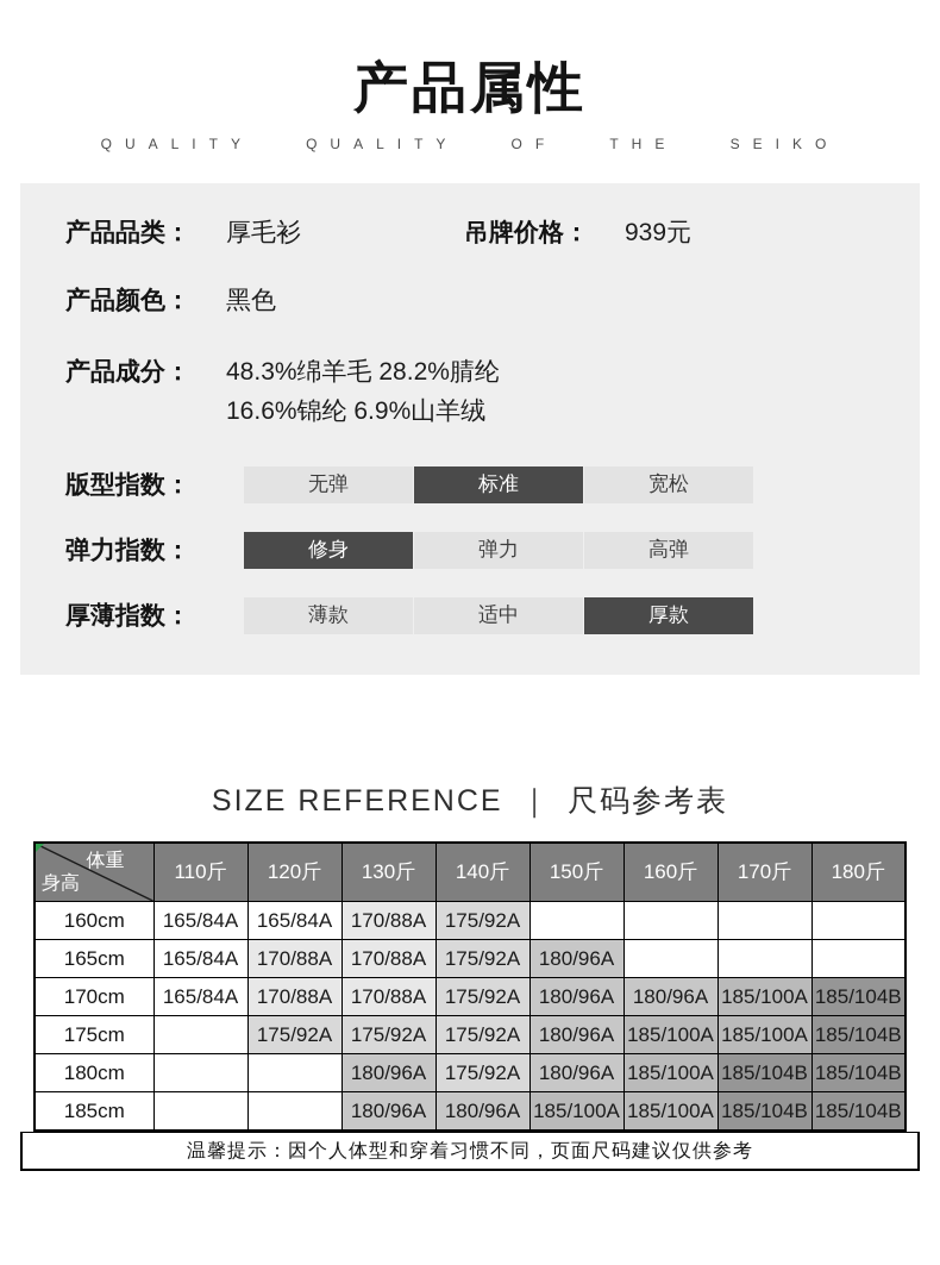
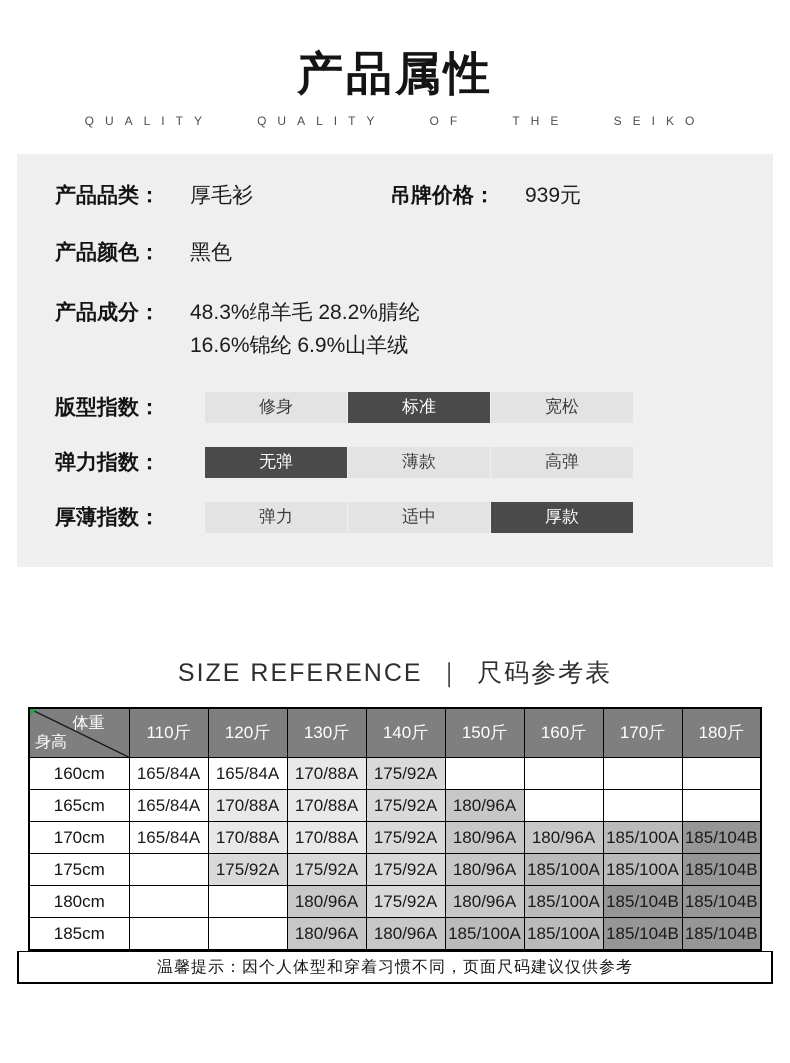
  产品属性
  QUALITY QUALITY OF THE SEIKO
  产品品类：
  厚毛衫
  吊牌价格：
  939元
  产品颜色：
  黑色
  产品成分：
  48.3%绵羊毛 28.2%腈纶
  16.6%锦纶 6.9%山羊绒
  版型指数：
- 无弹
+ 修身
  标准
  宽松
  弹力指数：
- 修身
+ 无弹
- 弹力
+ 薄款
  高弹
  厚薄指数：
- 薄款
+ 弹力
  适中
  厚款
  SIZE REFERENCE ｜ 尺码参考表
  体重 身高	110斤	120斤	130斤	140斤	150斤	160斤	170斤	180斤
  160cm	165/84A	165/84A	170/88A	175/92A
  165cm	165/84A	170/88A	170/88A	175/92A	180/96A
  170cm	165/84A	170/88A	170/88A	175/92A	180/96A	180/96A	185/100A	185/104B
  175cm		175/92A	175/92A	175/92A	180/96A	185/100A	185/100A	185/104B
  180cm			180/96A	175/92A	180/96A	185/100A	185/104B	185/104B
  185cm			180/96A	180/96A	185/100A	185/100A	185/104B	185/104B
  温馨提示：因个人体型和穿着习惯不同，页面尺码建议仅供参考
